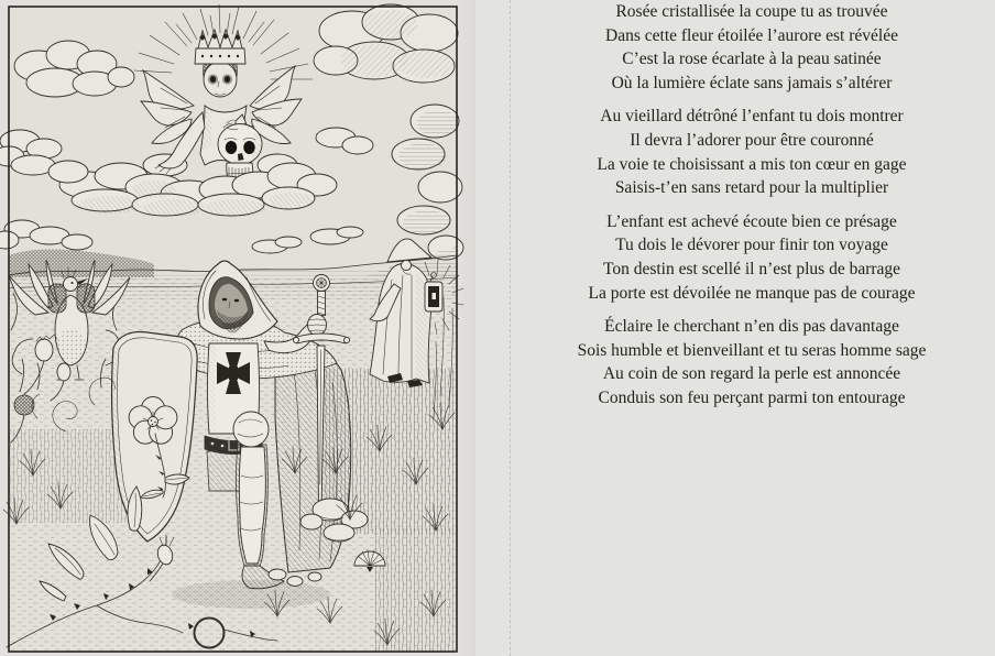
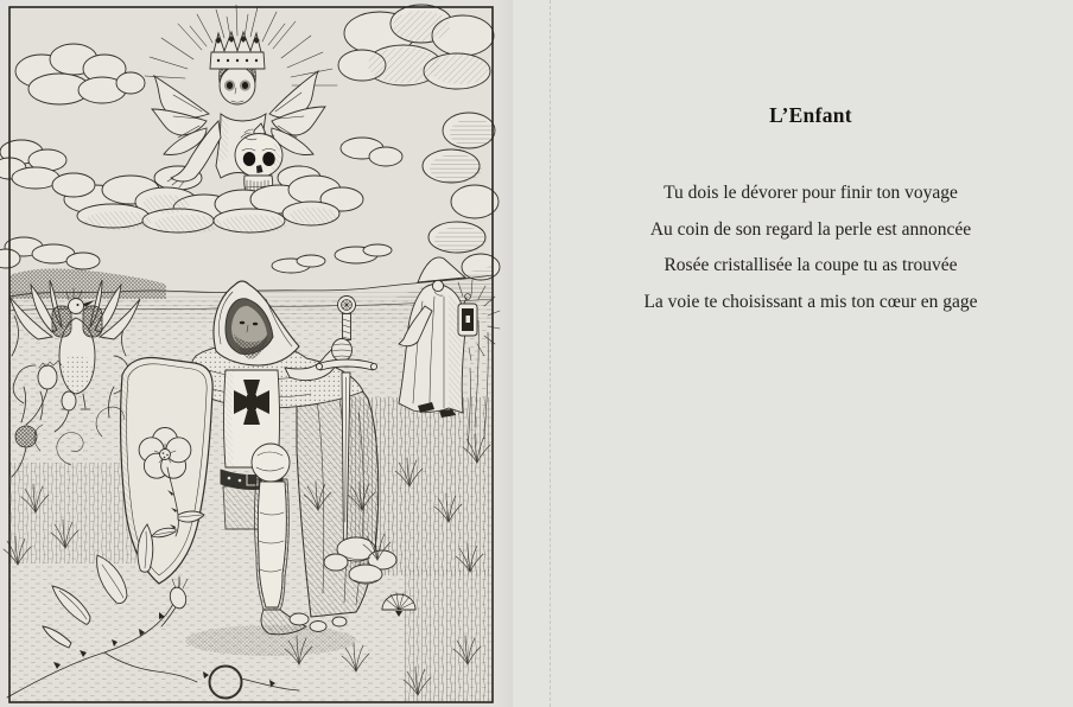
+ L’Enfant
- Rosée cristallisée la coupe tu as trouvée
+ Tu dois le dévorer pour finir ton voyage
- Dans cette fleur étoilée l’aurore est révélée
- C’est la rose écarlate à la peau satinée
- Où la lumière éclate sans jamais s’altérer
- Au vieillard détrôné l’enfant tu dois montrer
- Il devra l’adorer pour être couronné
- La voie te choisissant a mis ton cœur en gage
+ Au coin de son regard la perle est annoncée
- Saisis-t’en sans retard pour la multiplier
- L’enfant est achevé écoute bien ce présage
- Tu dois le dévorer pour finir ton voyage
+ Rosée cristallisée la coupe tu as trouvée
- Ton destin est scellé il n’est plus de barrage
- La porte est dévoilée ne manque pas de courage
- Éclaire le cherchant n’en dis pas davantage
- Sois humble et bienveillant et tu seras homme sage
- Au coin de son regard la perle est annoncée
+ La voie te choisissant a mis ton cœur en gage
- Conduis son feu perçant parmi ton entourage
